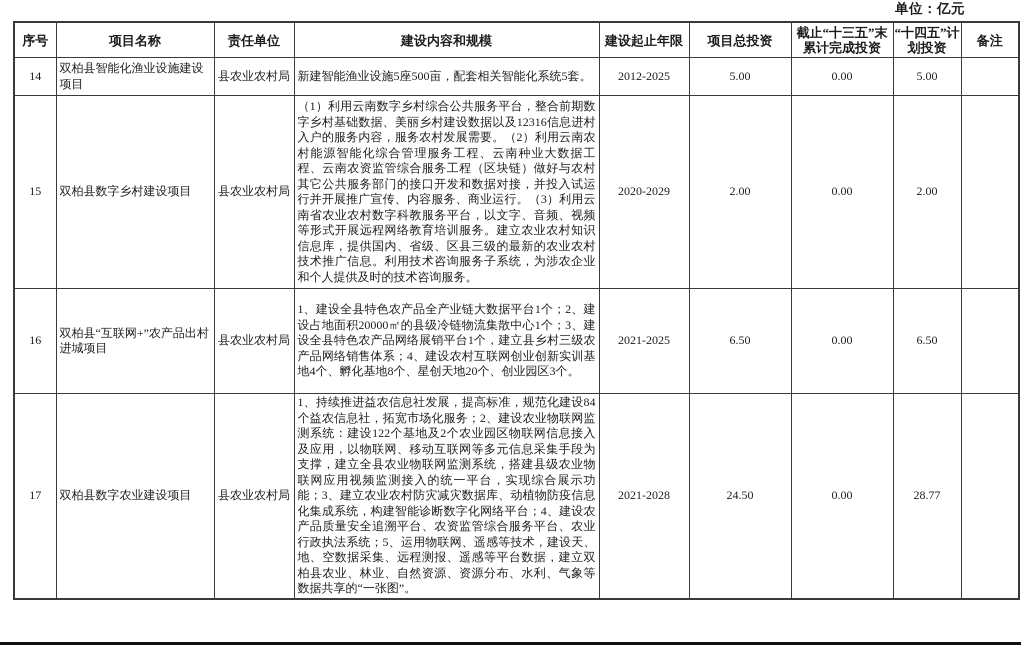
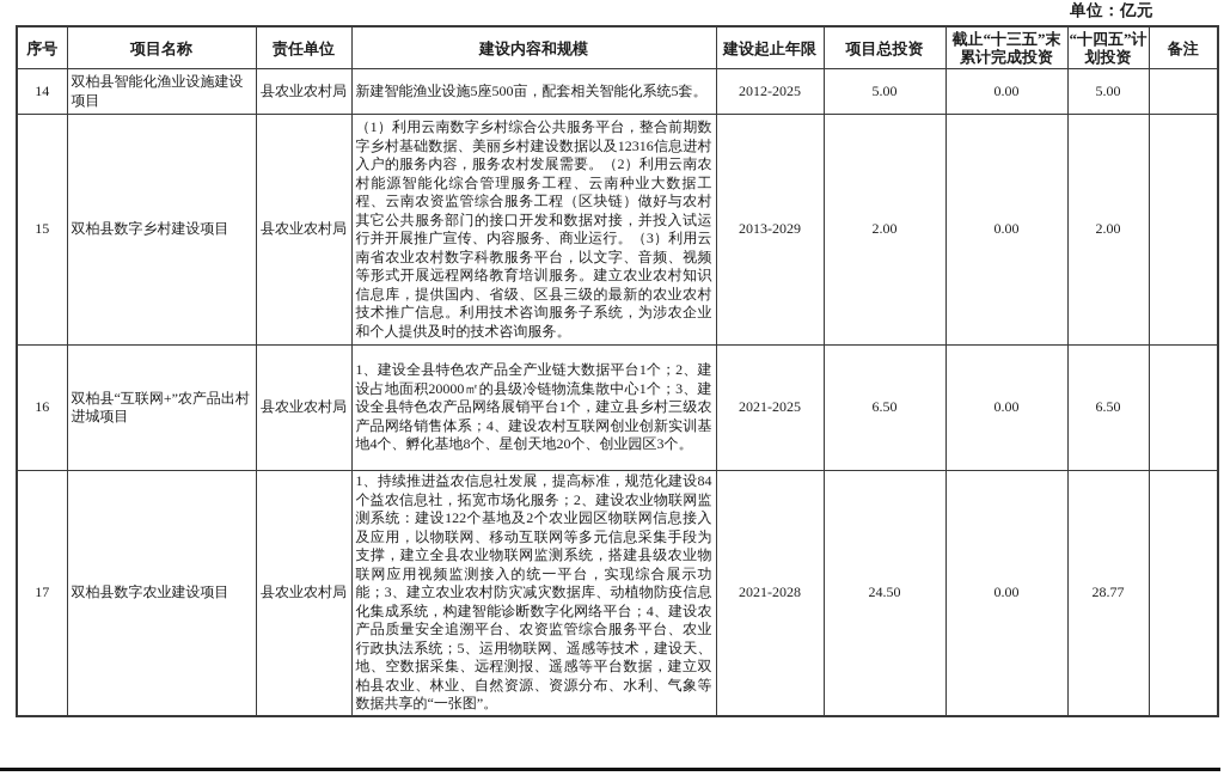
  单位：亿元
  序号	项目名称	责任单位	建设内容和规模	建设起止年限	项目总投资	截止“十三五”末累计完成投资	“十四五”计划投资	备注
  14	双柏县智能化渔业设施建设项目	县农业农村局	新建智能渔业设施5座500亩，配套相关智能化系统5套。	2012-2025	5.00	0.00	5.00
- 15	双柏县数字乡村建设项目	县农业农村局	（1）利用云南数字乡村综合公共服务平台，整合前期数字乡村基础数据、美丽乡村建设数据以及12316信息进村入户的服务内容，服务农村发展需要。（2）利用云南农村能源智能化综合管理服务工程、云南种业大数据工程、云南农资监管综合服务工程（区块链）做好与农村其它公共服务部门的接口开发和数据对接，并投入试运行并开展推广宣传、内容服务、商业运行。（3）利用云南省农业农村数字科教服务平台，以文字、音频、视频等形式开展远程网络教育培训服务。建立农业农村知识信息库，提供国内、省级、区县三级的最新的农业农村技术推广信息。利用技术咨询服务子系统，为涉农企业和个人提供及时的技术咨询服务。	2020-2029	2.00	0.00	2.00
+ 15	双柏县数字乡村建设项目	县农业农村局	（1）利用云南数字乡村综合公共服务平台，整合前期数字乡村基础数据、美丽乡村建设数据以及12316信息进村入户的服务内容，服务农村发展需要。（2）利用云南农村能源智能化综合管理服务工程、云南种业大数据工程、云南农资监管综合服务工程（区块链）做好与农村其它公共服务部门的接口开发和数据对接，并投入试运行并开展推广宣传、内容服务、商业运行。（3）利用云南省农业农村数字科教服务平台，以文字、音频、视频等形式开展远程网络教育培训服务。建立农业农村知识信息库，提供国内、省级、区县三级的最新的农业农村技术推广信息。利用技术咨询服务子系统，为涉农企业和个人提供及时的技术咨询服务。	2013-2029	2.00	0.00	2.00
  16	双柏县“互联网+”农产品出村进城项目	县农业农村局	1、建设全县特色农产品全产业链大数据平台1个；2、建设占地面积20000㎡的县级冷链物流集散中心1个；3、建设全县特色农产品网络展销平台1个，建立县乡村三级农产品网络销售体系；4、建设农村互联网创业创新实训基地4个、孵化基地8个、星创天地20个、创业园区3个。	2021-2025	6.50	0.00	6.50
  17	双柏县数字农业建设项目	县农业农村局	1、持续推进益农信息社发展，提高标准，规范化建设84个益农信息社，拓宽市场化服务；2、建设农业物联网监测系统：建设122个基地及2个农业园区物联网信息接入及应用，以物联网、移动互联网等多元信息采集手段为支撑，建立全县农业物联网监测系统，搭建县级农业物联网应用视频监测接入的统一平台，实现综合展示功能；3、建立农业农村防灾减灾数据库、动植物防疫信息化集成系统，构建智能诊断数字化网络平台；4、建设农产品质量安全追溯平台、农资监管综合服务平台、农业行政执法系统；5、运用物联网、遥感等技术，建设天、地、空数据采集、远程测报、遥感等平台数据，建立双柏县农业、林业、自然资源、资源分布、水利、气象等数据共享的“一张图”。	2021-2028	24.50	0.00	28.77
